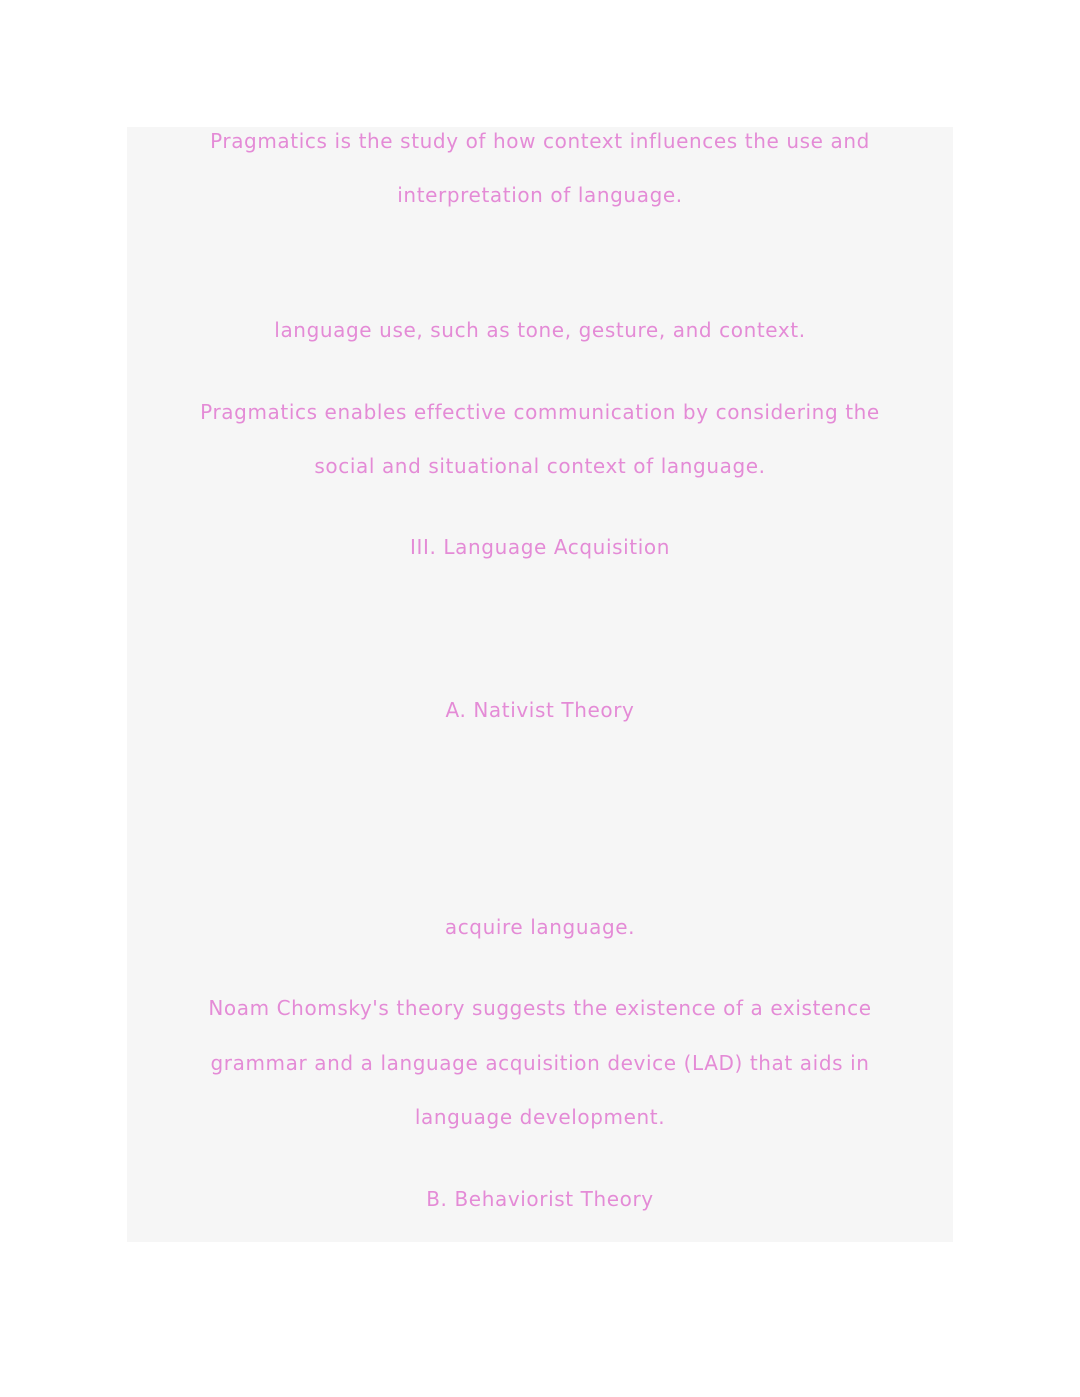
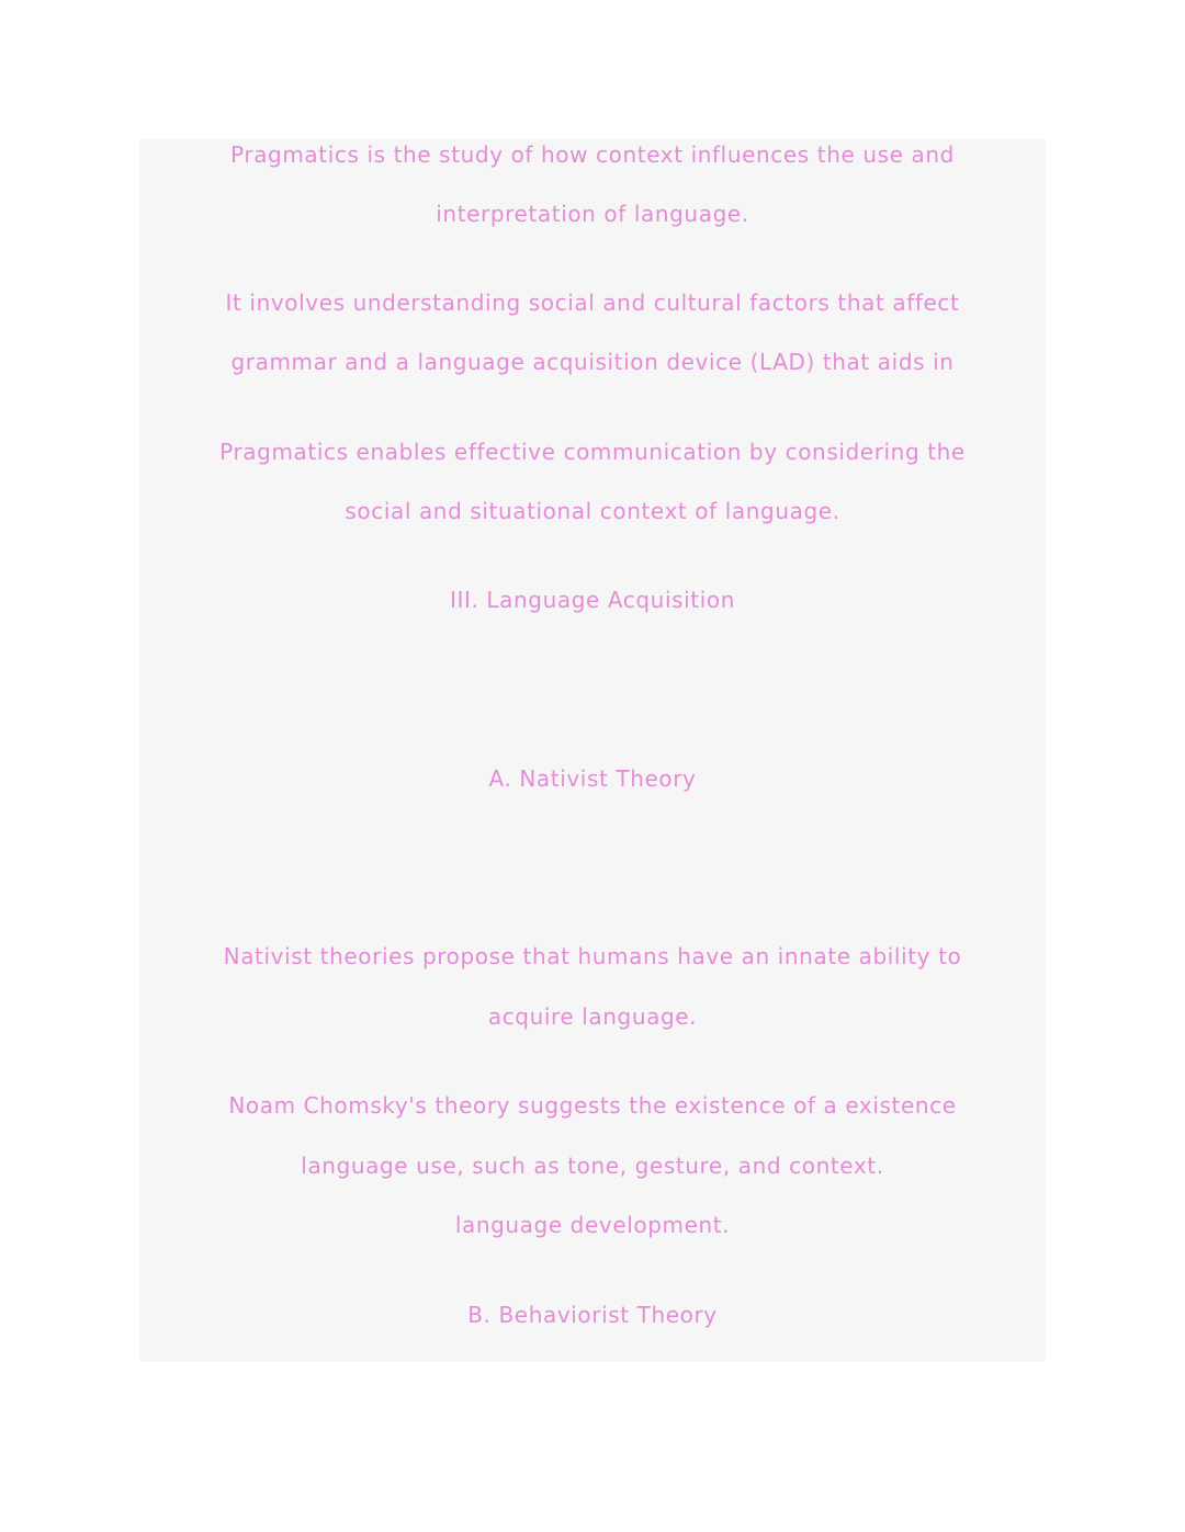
  Pragmatics is the study of how context influences the use and
  interpretation of language.
+ It involves understanding social and cultural factors that affect
- language use, such as tone, gesture, and context.
+ grammar and a language acquisition device (LAD) that aids in
  Pragmatics enables effective communication by considering the
  social and situational context of language.
  III. Language Acquisition
  A. Nativist Theory
+ Nativist theories propose that humans have an innate ability to
  acquire language.
  Noam Chomsky's theory suggests the existence of a existence
- grammar and a language acquisition device (LAD) that aids in
+ language use, such as tone, gesture, and context.
  language development.
  B. Behaviorist Theory
